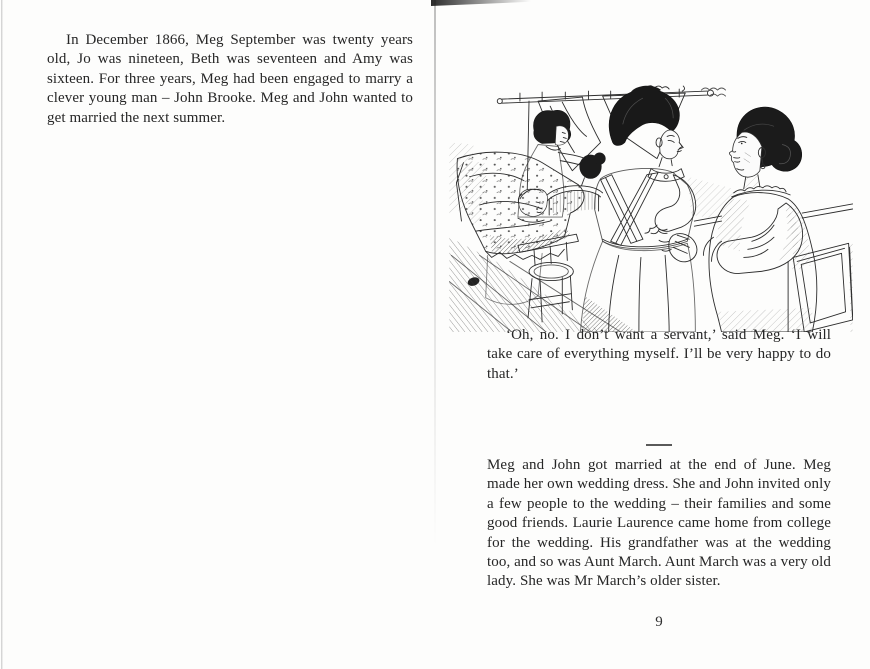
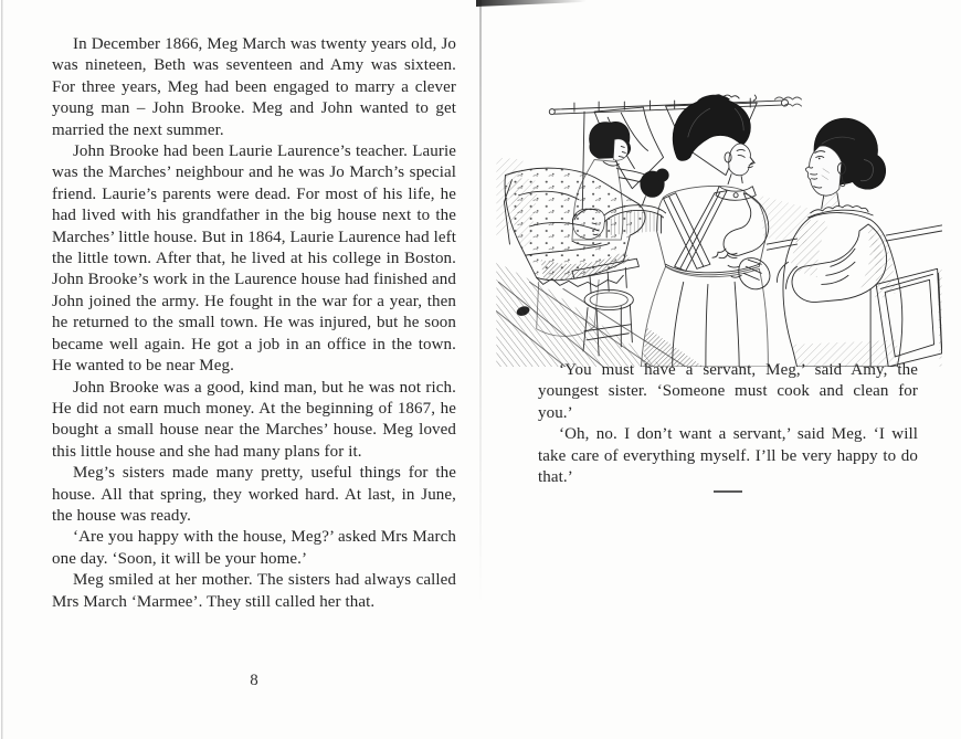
- In December 1866, Meg September was twenty years old, Jo was nineteen, Beth was seventeen and Amy was sixteen. For three years, Meg had been engaged to marry a clever young man – John Brooke. Meg and John wanted to get married the next summer.
+ In December 1866, Meg March was twenty years old, Jo was nineteen, Beth was seventeen and Amy was sixteen. For three years, Meg had been engaged to marry a clever young man – John Brooke. Meg and John wanted to get married the next summer.
+ John Brooke had been Laurie Laurence’s teacher. Laurie was the Marches’ neighbour and he was Jo March’s special friend. Laurie’s parents were dead. For most of his life, he had lived with his grandfather in the big house next to the Marches’ little house. But in 1864, Laurie Laurence had left the little town. After that, he lived at his college in Boston. John Brooke’s work in the Laurence house had finished and John joined the army. He fought in the war for a year, then he returned to the small town. He was injured, but he soon became well again. He got a job in an office in the town. He wanted to be near Meg.
+ John Brooke was a good, kind man, but he was not rich. He did not earn much money. At the beginning of 1867, he bought a small house near the Marches’ house. Meg loved this little house and she had many plans for it.
+ Meg’s sisters made many pretty, useful things for the house. All that spring, they worked hard. At last, in June, the house was ready.
+ ‘Are you happy with the house, Meg?’ asked Mrs March one day. ‘Soon, it will be your home.’
+ Meg smiled at her mother. The sisters had always called Mrs March ‘Marmee’. They still called her that.
+ 8
+ ‘You must have a servant, Meg,’ said Amy, the youngest sister. ‘Someone must cook and clean for you.’
  ‘Oh, no. I don’t want a servant,’ said Meg. ‘I will take care of everything myself. I’ll be very happy to do that.’
- Meg and John got married at the end of June. Meg made her own wedding dress. She and John invited only a few people to the wedding – their families and some good friends. Laurie Laurence came home from college for the wedding. His grandfather was at the wedding too, and so was Aunt March. Aunt March was a very old lady. She was Mr March’s older sister.
- 9
